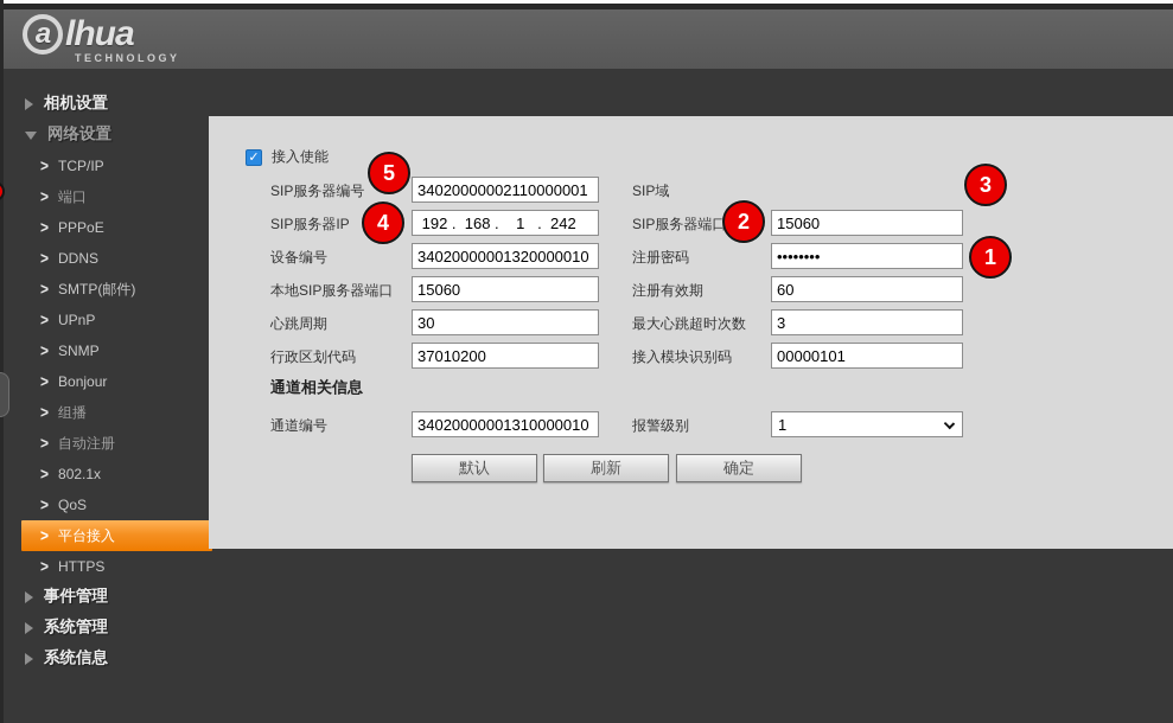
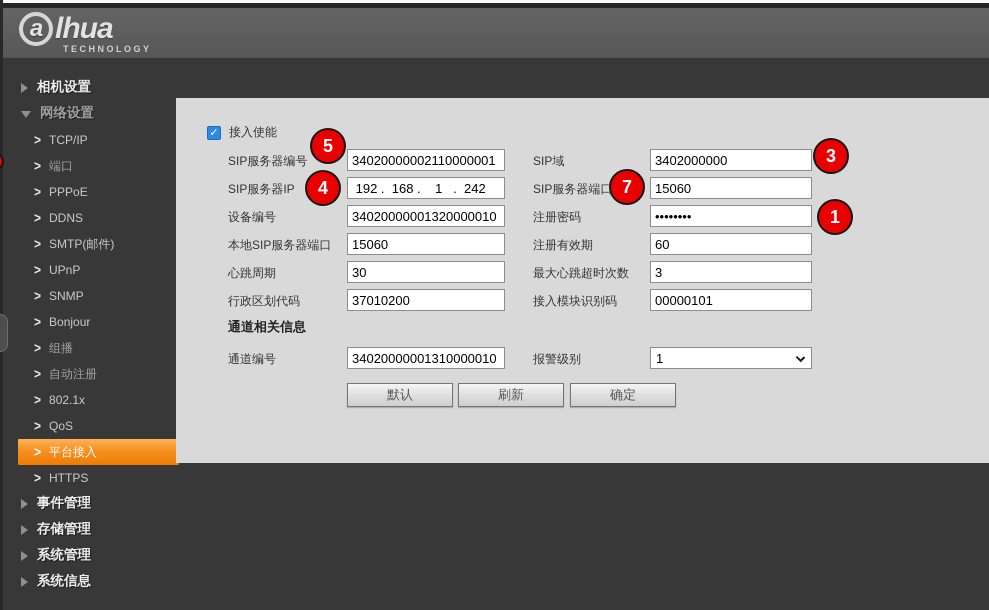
  a
  lhua
  TECHNOLOGY
  相机设置
  网络设置
  >
  TCP/IP
  >
  端口
  >
  PPPoE
  >
  DDNS
  >
  SMTP(邮件)
  >
  UPnP
  >
  SNMP
  >
  Bonjour
  >
  组播
  >
  自动注册
  >
  802.1x
  >
  QoS
  >
  平台接入
  >
  HTTPS
  事件管理
+ 存储管理
  系统管理
  系统信息
  ✓
  接入使能
  SIP服务器编号
  34020000002110000001
  SIP域
+ 3402000000
  SIP服务器IP
  192 . 168 . 1 . 242
  SIP服务器端口
  15060
  设备编号
  34020000001320000010
  注册密码
  ••••••••
  本地SIP服务器端口
  15060
  注册有效期
  60
  心跳周期
  30
  最大心跳超时次数
  3
  行政区划代码
  37010200
  接入模块识别码
  00000101
  通道相关信息
  通道编号
  34020000001310000010
  报警级别
  1
  默认
  刷新
  确定
  1
- 2
+ 7
  3
  4
  5
